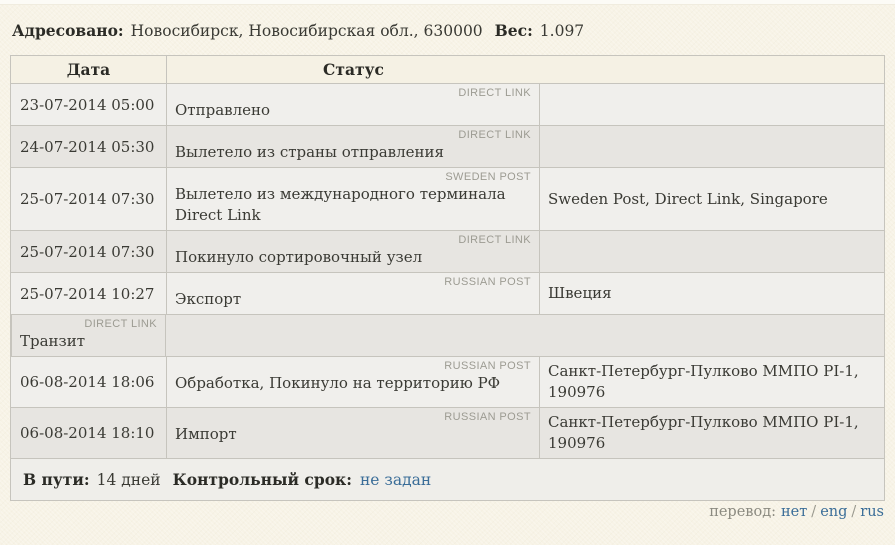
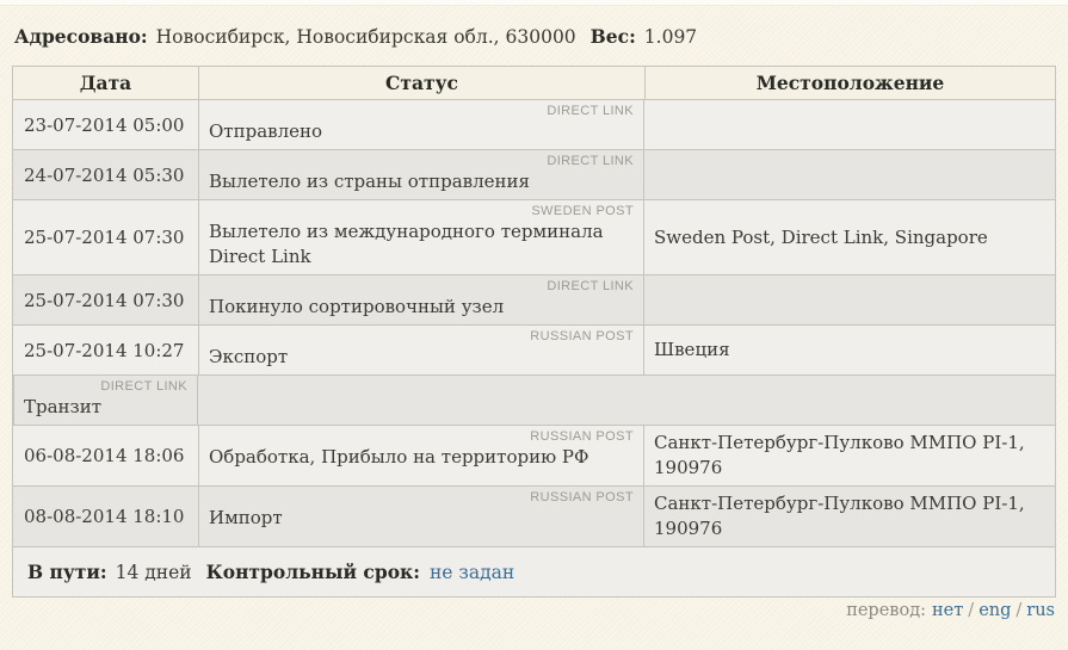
  Адресовано: Новосибирск, Новосибирская обл., 630000 Вес: 1.097
  Дата
  Статус
+ Местоположение
  23-07-2014 05:00
  DIRECT LINK
  Отправлено
  24-07-2014 05:30
  DIRECT LINK
  Вылетело из страны отправления
  25-07-2014 07:30
  SWEDEN POST
  Вылетело из международного терминала Direct Link
  Sweden Post, Direct Link, Singapore
  25-07-2014 07:30
  DIRECT LINK
  Покинуло сортировочный узел
  25-07-2014 10:27
  RUSSIAN POST
  Экспорт
  Швеция
  DIRECT LINK
  Транзит
  06-08-2014 18:06
  RUSSIAN POST
- Обработка, Покинуло на территорию РФ
+ Обработка, Прибыло на территорию РФ
  Санкт-Петербург-Пулково ММПО PI-1, 190976
- 06-08-2014 18:10
+ 08-08-2014 18:10
  RUSSIAN POST
  Импорт
  Санкт-Петербург-Пулково ММПО PI-1, 190976
  В пути:
  14 дней
  Контрольный срок:
  не задан
  перевод: нет / eng / rus
